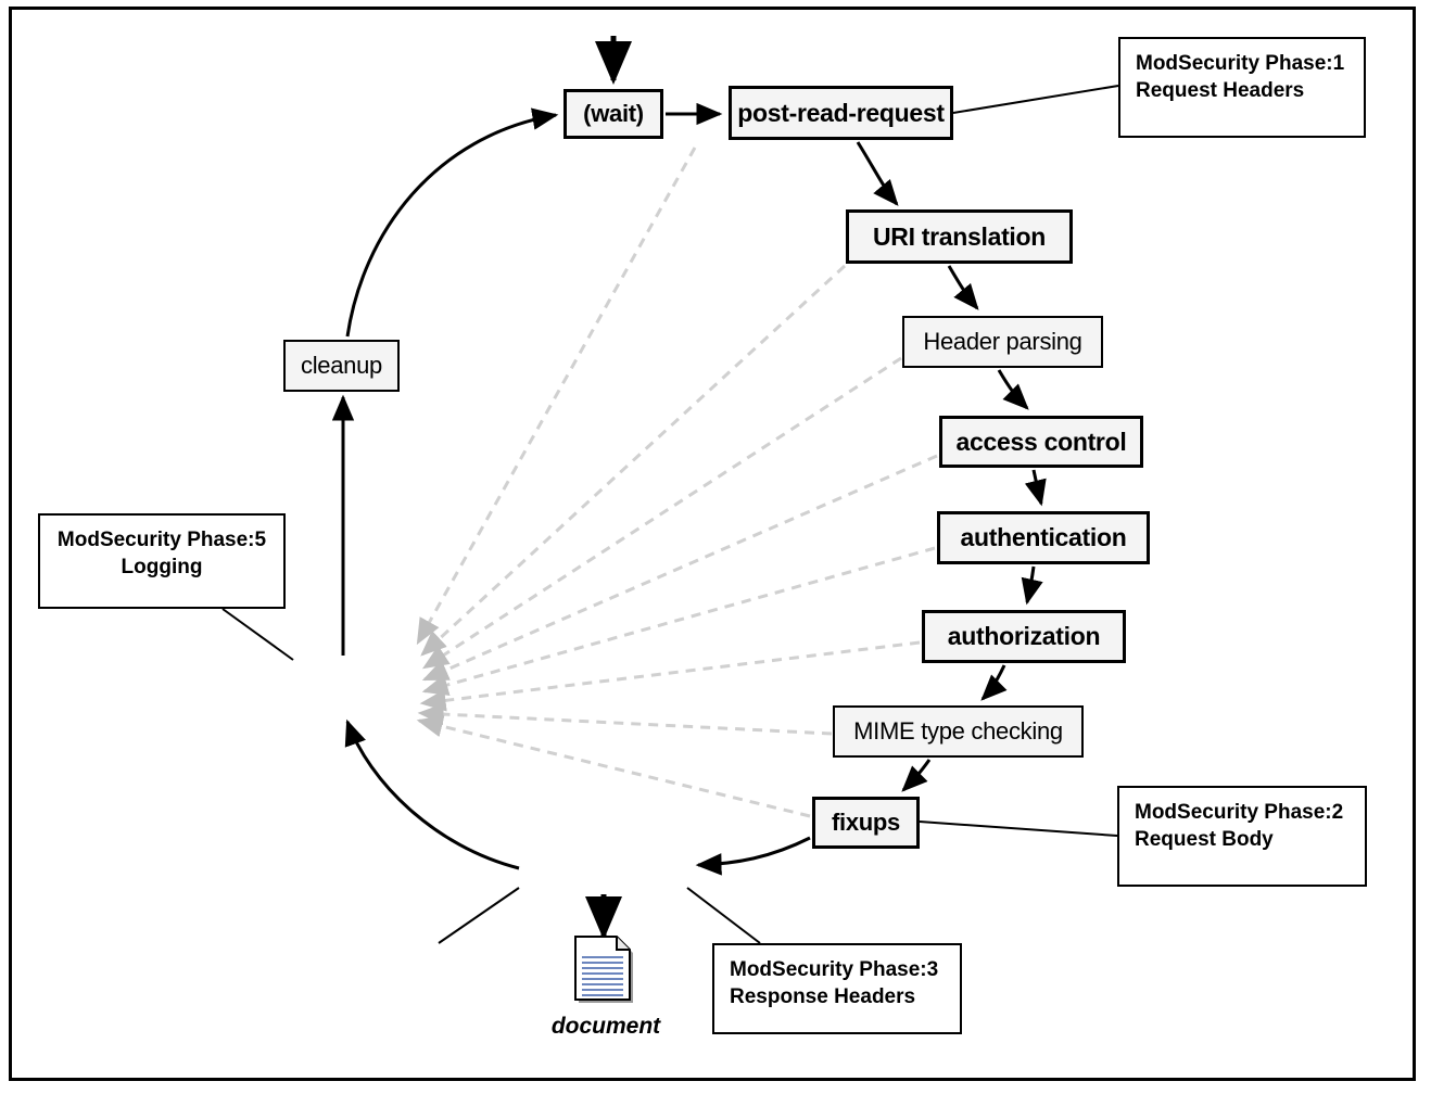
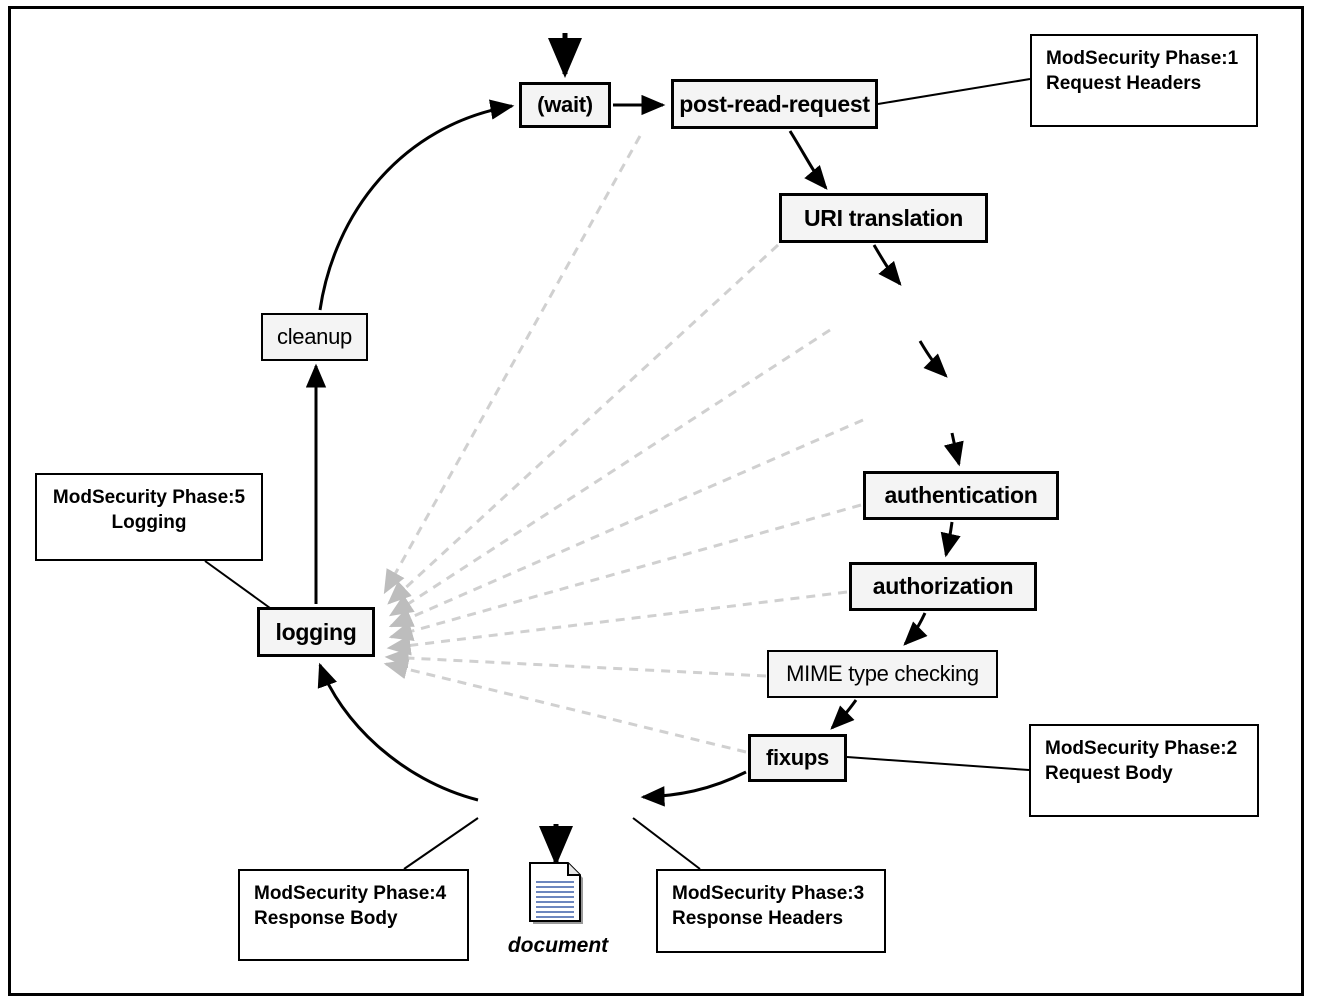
  (wait)
  post-read-request
  URI translation
- Header parsing
- access control
  authentication
  authorization
  MIME type checking
  fixups
+ logging
  cleanup
  document
  ModSecurity Phase:1
  Request Headers
  ModSecurity Phase:5
  Logging
  ModSecurity Phase:2
  Request Body
+ ModSecurity Phase:4
+ Response Body
  ModSecurity Phase:3
  Response Headers
